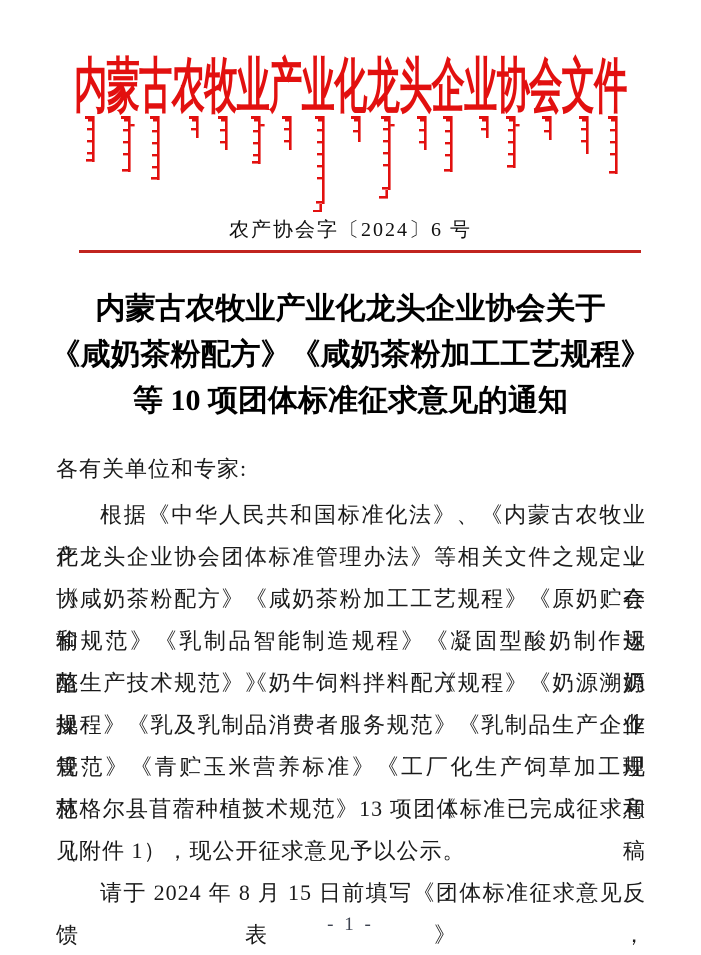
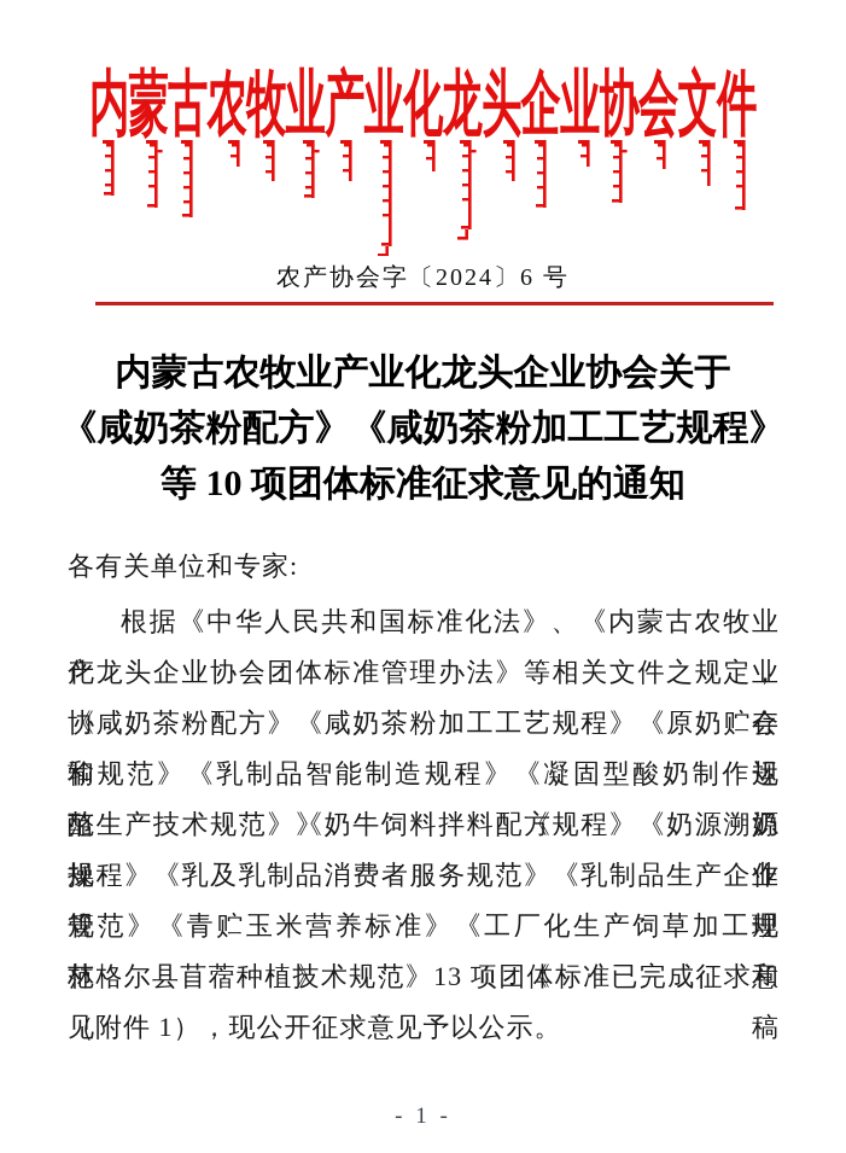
  内蒙古农牧业产业化龙头企业协会文件
  农产协会字〔2024〕6 号
  内蒙古农牧业产业化龙头企业协会关于
  《咸奶茶粉配方》《咸奶茶粉加工工艺规程》
  等 10 项团体标准征求意见的通知
  各有关单位和专家:
  根据《中华人民共和国标准化法》、《内蒙古农牧业产业
  化龙头企业协会团体标准管理办法》等相关文件之规定，协会
  《咸奶茶粉配方》《咸奶茶粉加工工艺规程》《原奶贮存和运
  输规范》《乳制品智能制造规程》《凝固型酸奶制作规范》《奶
  酪生产技术规范》《奶牛饲料拌料配方规程》《奶源溯源操作
  规程》《乳及乳制品消费者服务规范》《乳制品生产企业管理
  规范》《青贮玉米营养标准》《工厂化生产饲草加工规范》《和
  林格尔县苜蓿种植技术规范》13 项团体标准已完成征求意见稿
  （附件 1），现公开征求意见予以公示。
- 请于 2024 年 8 月 15 日前填写《团体标准征求意见反馈表》，
  - 1 -
